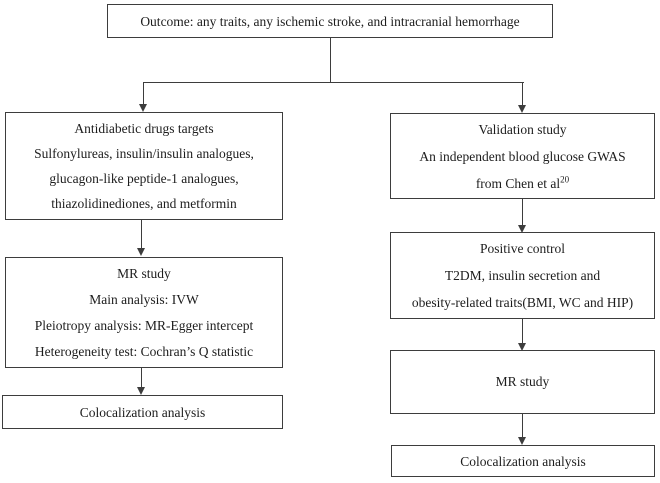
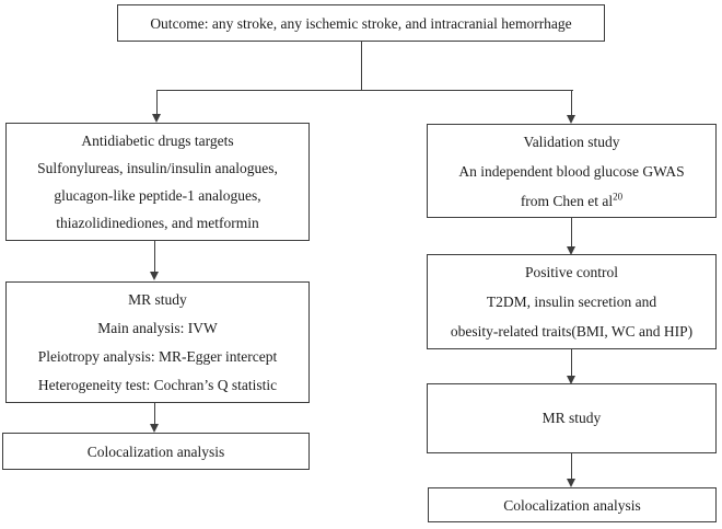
- Outcome: any traits, any ischemic stroke, and intracranial hemorrhage
+ Outcome: any stroke, any ischemic stroke, and intracranial hemorrhage
  Antidiabetic drugs targets
  Sulfonylureas, insulin/insulin analogues,
  glucagon-like peptide-1 analogues,
  thiazolidinediones, and metformin
  MR study
  Main analysis: IVW
  Pleiotropy analysis: MR-Egger intercept
  Heterogeneity test: Cochran’s Q statistic
  Colocalization analysis
  Validation study
  An independent blood glucose GWAS
  from Chen et al20
  Positive control
  T2DM, insulin secretion and
  obesity-related traits(BMI, WC and HIP)
  MR study
  Colocalization analysis
